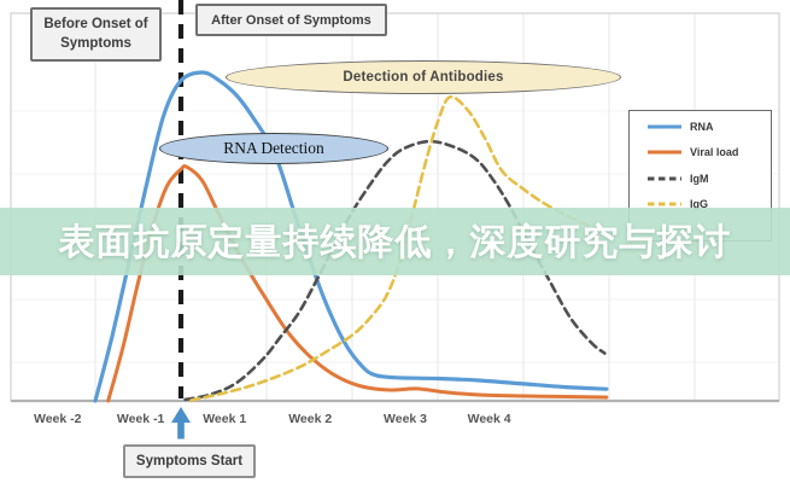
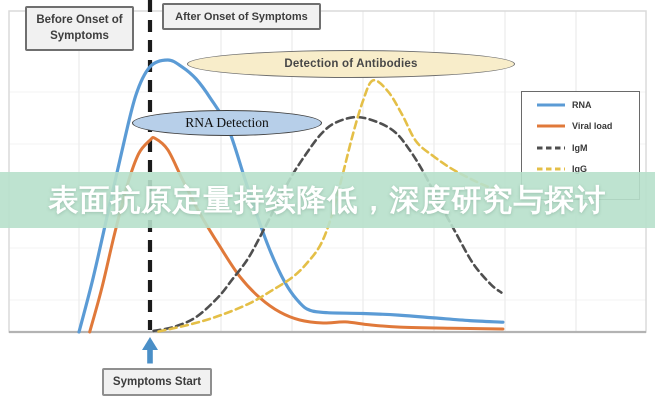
  Detection of Antibodies
  RNA Detection
  Before Onset of
  Symptoms
  After Onset of Symptoms
  RNA
  Viral load
  IgM
  IgG
- Week -2
- Week -1
- Week 1
- Week 2
- Week 3
- Week 4
  Symptoms Start
  表面抗原定量持续降低，深度研究与探讨
